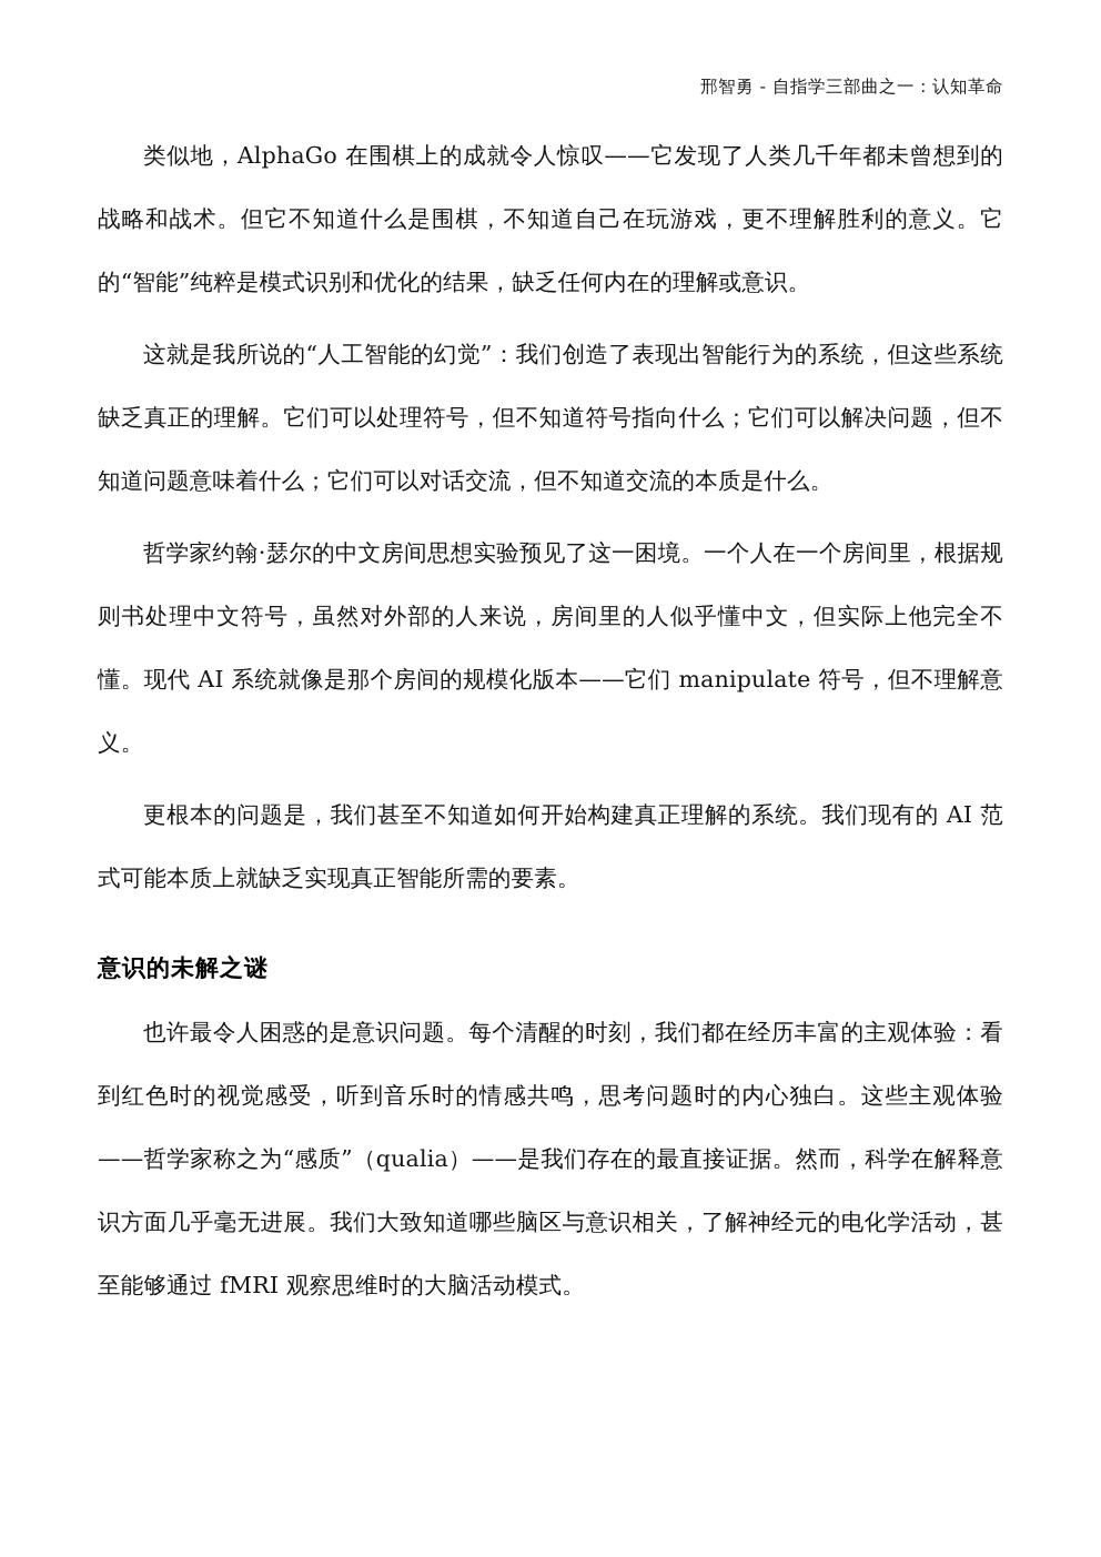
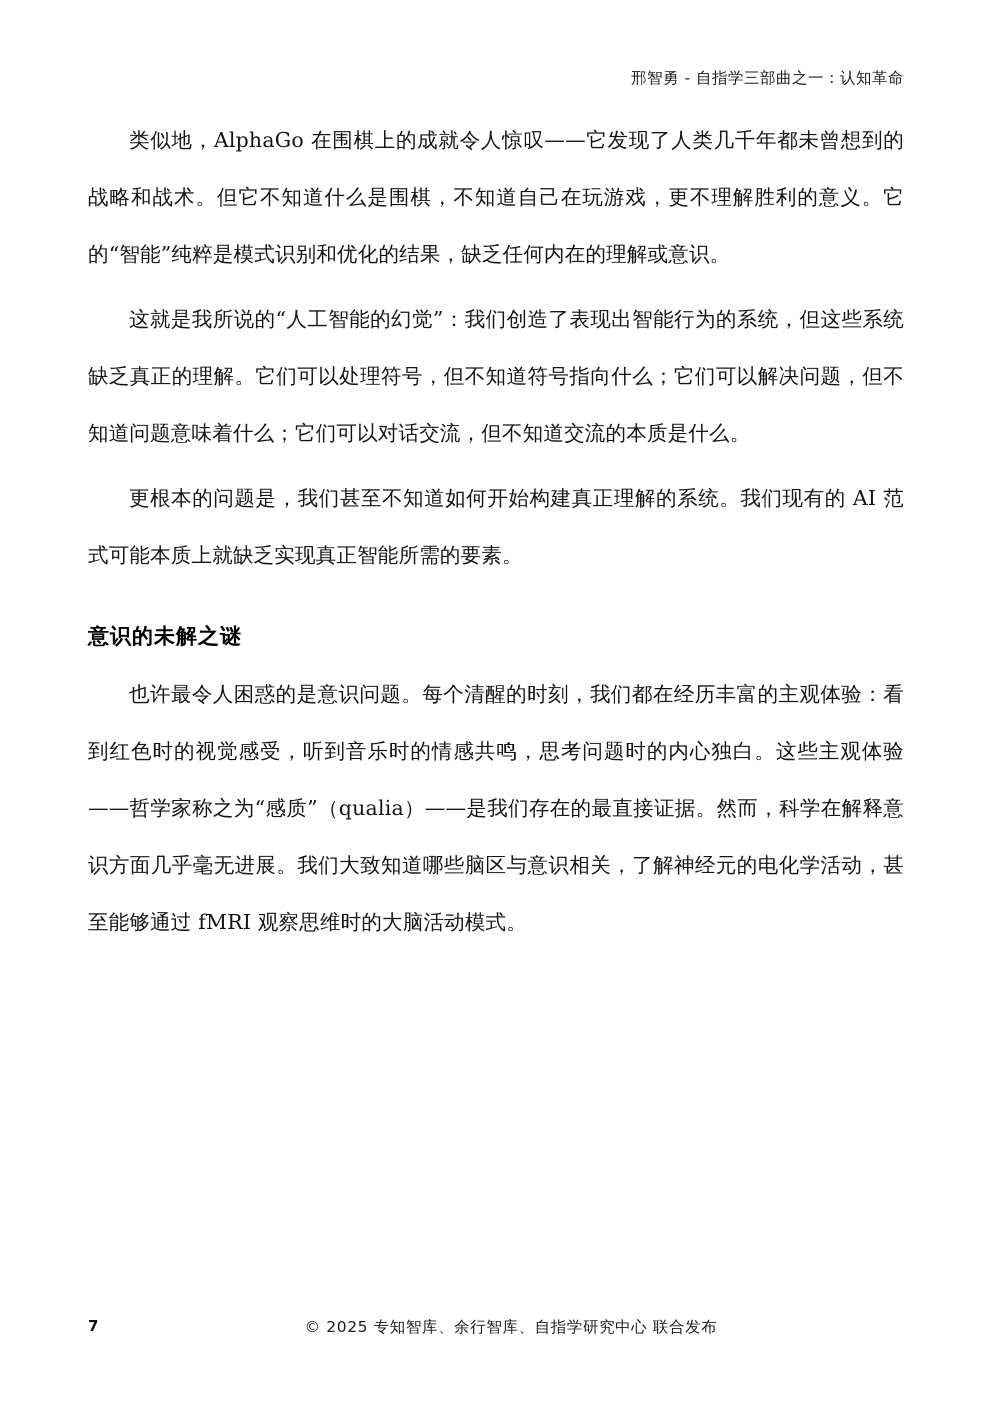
  邢智勇 - 自指学三部曲之一：认知革命
  类似地，AlphaGo 在围棋上的成就令人惊叹——它发现了人类几千年都未曾想到的战略和战术。但它不知道什么是围棋，不知道自己在玩游戏，更不理解胜利的意义。它的“智能”纯粹是模式识别和优化的结果，缺乏任何内在的理解或意识。
  这就是我所说的“人工智能的幻觉”：我们创造了表现出智能行为的系统，但这些系统缺乏真正的理解。它们可以处理符号，但不知道符号指向什么；它们可以解决问题，但不知道问题意味着什么；它们可以对话交流，但不知道交流的本质是什么。
- 哲学家约翰·瑟尔的中文房间思想实验预见了这一困境。一个人在一个房间里，根据规则书处理中文符号，虽然对外部的人来说，房间里的人似乎懂中文，但实际上他完全不懂。现代 AI 系统就像是那个房间的规模化版本——它们 manipulate 符号，但不理解意义。
  更根本的问题是，我们甚至不知道如何开始构建真正理解的系统。我们现有的 AI 范式可能本质上就缺乏实现真正智能所需的要素。
  意识的未解之谜
  也许最令人困惑的是意识问题。每个清醒的时刻，我们都在经历丰富的主观体验：看到红色时的视觉感受，听到音乐时的情感共鸣，思考问题时的内心独白。这些主观体验——哲学家称之为“感质”（qualia）——是我们存在的最直接证据。然而，科学在解释意识方面几乎毫无进展。我们大致知道哪些脑区与意识相关，了解神经元的电化学活动，甚至能够通过 fMRI 观察思维时的大脑活动模式。
+ 7
+ © 2025 专知智库、余行智库、自指学研究中心 联合发布
